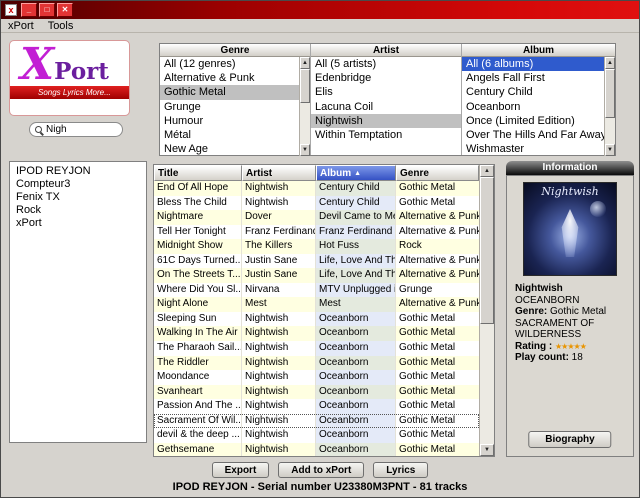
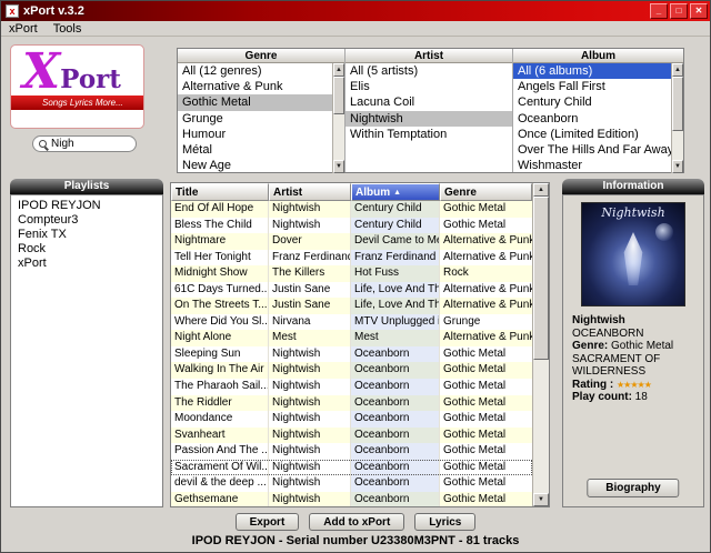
  x
+ xPort v.3.2
  _
  □
  ✕
  xPort
  Tools
  XPort
  Songs Lyrics More...
  Nigh
  Genre
  All (12 genres)
  Alternative & Punk
  Gothic Metal
  Grunge
  Humour
  Métal
  New Age
  Artist
  All (5 artists)
- Edenbridge
  Elis
  Lacuna Coil
  Nightwish
  Within Temptation
  Album
  All (6 albums)
  Angels Fall First
  Century Child
  Oceanborn
  Once (Limited Edition)
  Over The Hills And Far Awa
  Wishmaster
+ Playlists
  IPOD REYJON
  Compteur3
  Fenix TX
  Rock
  xPort
  Title
  Artist
  Album
  Genre
  End Of All Hope
  Nightwish
  Century Child
  Gothic Metal
  Bless The Child
  Nightwish
  Century Child
  Gothic Metal
  Nightmare
  Dover
  Devil Came to Me
  Alternative & Pun
  Tell Her Tonight
  Franz Ferdinand
  Franz Ferdinand
  Alternative & Pun
  Midnight Show
  The Killers
  Hot Fuss
  Rock
  61C Days Turned...
  Justin Sane
  Life, Love And Th
  Alternative & Pun
  On The Streets T...
  Justin Sane
  Life, Love And Th
  Alternative & Pun
  Where Did You Sl..
  Nirvana
  MTV Unplugged i
  Grunge
  Night Alone
  Mest
  Mest
  Alternative & Pun
  Sleeping Sun
  Nightwish
  Oceanborn
  Gothic Metal
  Walking In The Air
  Nightwish
  Oceanborn
  Gothic Metal
  The Pharaoh Sail...
  Nightwish
  Oceanborn
  Gothic Metal
  The Riddler
  Nightwish
  Oceanborn
  Gothic Metal
  Moondance
  Nightwish
  Oceanborn
  Gothic Metal
  Svanheart
  Nightwish
  Oceanborn
  Gothic Metal
  Passion And The ..
  Nightwish
  Oceanborn
  Gothic Metal
  Sacrament Of Wil..
  Nightwish
  Oceanborn
  Gothic Metal
  devil & the deep ...
  Nightwish
  Oceanborn
  Gothic Metal
  Gethsemane
  Nightwish
  Oceanborn
  Gothic Metal
  Information
  Nightwish
  Nightwish
  OCEANBORN
  Genre: Gothic Metal
  SACRAMENT OF WILDERNESS
  Rating : ★★★★★
  Play count: 18
  Biography
  Export
  Add to xPort
  Lyrics
  IPOD REYJON - Serial number U23380M3PNT - 81 tracks
